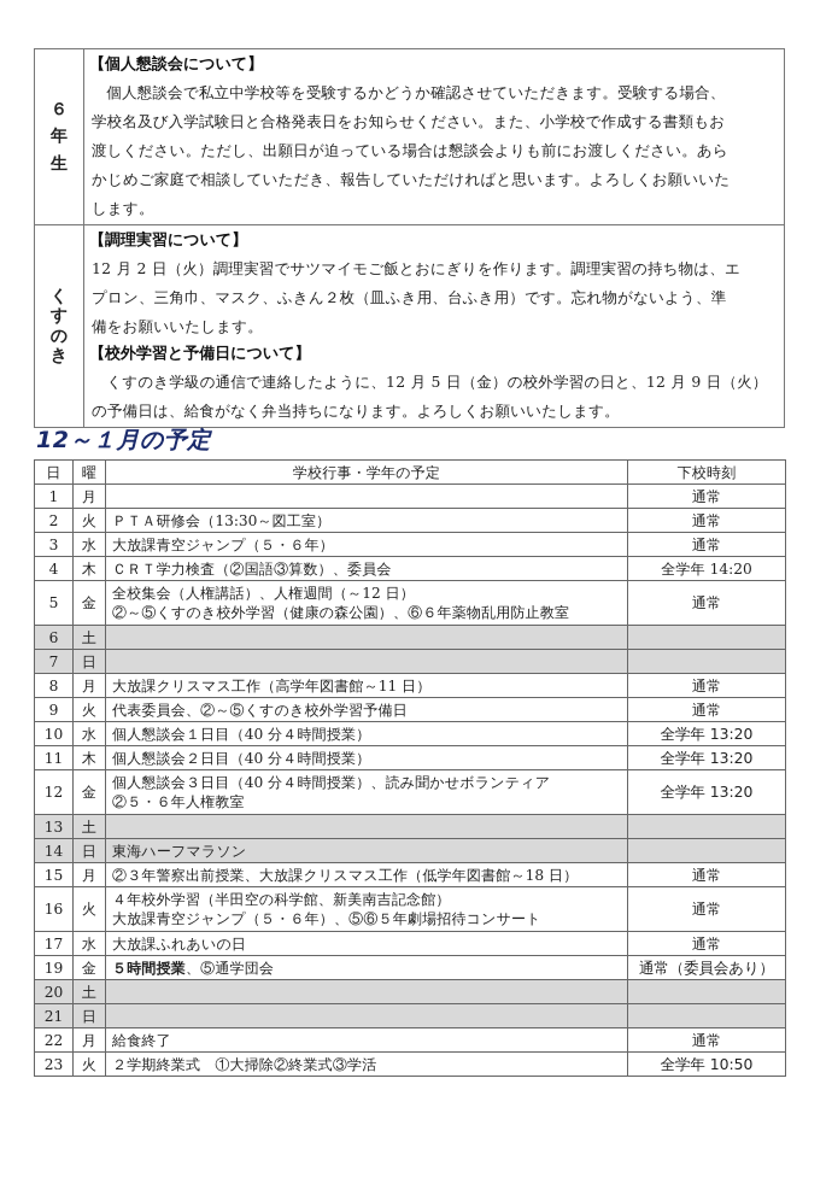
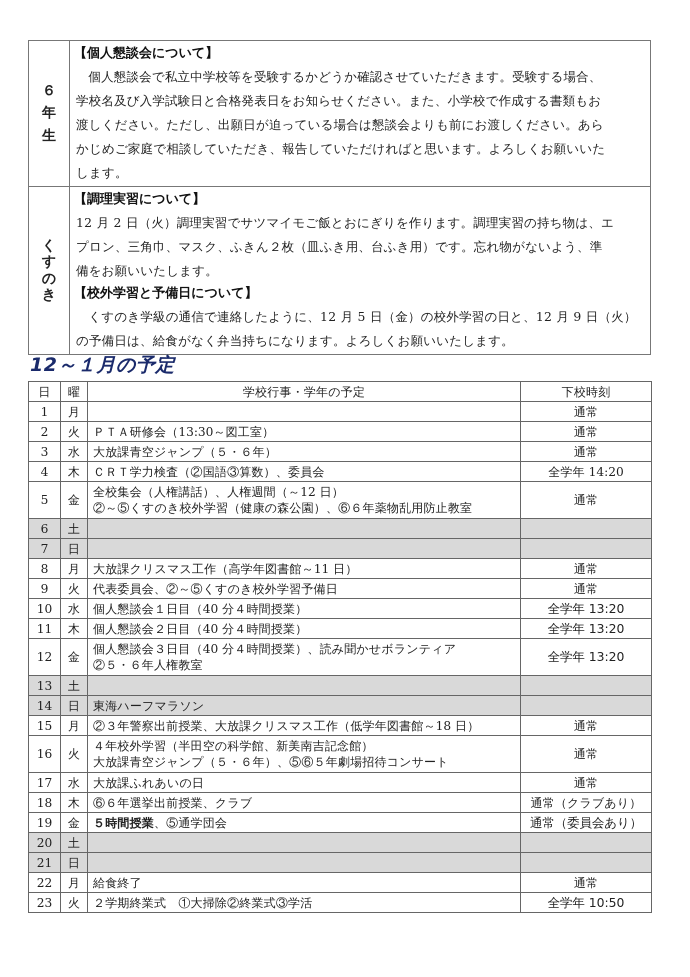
  ６ 年 生	【個人懇談会について】 個人懇談会で私立中学校等を受験するかどうか確認させていただきます。受験する場合、 学校名及び入学試験日と合格発表日をお知らせください。また、小学校で作成する書類もお 渡しください。ただし、出願日が迫っている場合は懇談会よりも前にお渡しください。あら かじめご家庭で相談していただき、報告していただければと思います。よろしくお願いいた します。
  く す の き	【調理実習について】 12 月 2 日（火）調理実習でサツマイモご飯とおにぎりを作ります。調理実習の持ち物は、エ プロン、三角巾、マスク、ふきん２枚（皿ふき用、台ふき用）です。忘れ物がないよう、準 備をお願いいたします。 【校外学習と予備日について】 くすのき学級の通信で連絡したように、12 月 5 日（金）の校外学習の日と、12 月 9 日（火） の予備日は、給食がなく弁当持ちになります。よろしくお願いいたします。
  12～１月の予定
  日	曜	学校行事・学年の予定	下校時刻
  1	月		通常
  2	火	ＰＴＡ研修会（13:30～図工室）	通常
  3	水	大放課青空ジャンプ（５・６年）	通常
  4	木	ＣＲＴ学力検査（②国語③算数）、委員会	全学年 14:20
  5	金	全校集会（人権講話）、人権週間（～12 日）②～⑤くすのき校外学習（健康の森公園）、⑥６年薬物乱用防止教室	通常
  6	土
  7	日
  8	月	大放課クリスマス工作（高学年図書館～11 日）	通常
  9	火	代表委員会、②～⑤くすのき校外学習予備日	通常
  10	水	個人懇談会１日目（40 分４時間授業）	全学年 13:20
  11	木	個人懇談会２日目（40 分４時間授業）	全学年 13:20
  12	金	個人懇談会３日目（40 分４時間授業）、読み聞かせボランティア②５・６年人権教室	全学年 13:20
  13	土
  14	日	東海ハーフマラソン
  15	月	②３年警察出前授業、大放課クリスマス工作（低学年図書館～18 日）	通常
  16	火	４年校外学習（半田空の科学館、新美南吉記念館）大放課青空ジャンプ（５・６年）、⑤⑥５年劇場招待コンサート	通常
  17	水	大放課ふれあいの日	通常
+ 18	木	⑥６年選挙出前授業、クラブ	通常（クラブあり）
  19	金	５時間授業、⑤通学団会	通常（委員会あり）
  20	土
  21	日
  22	月	給食終了	通常
  23	火	２学期終業式 ①大掃除②終業式③学活	全学年 10:50
